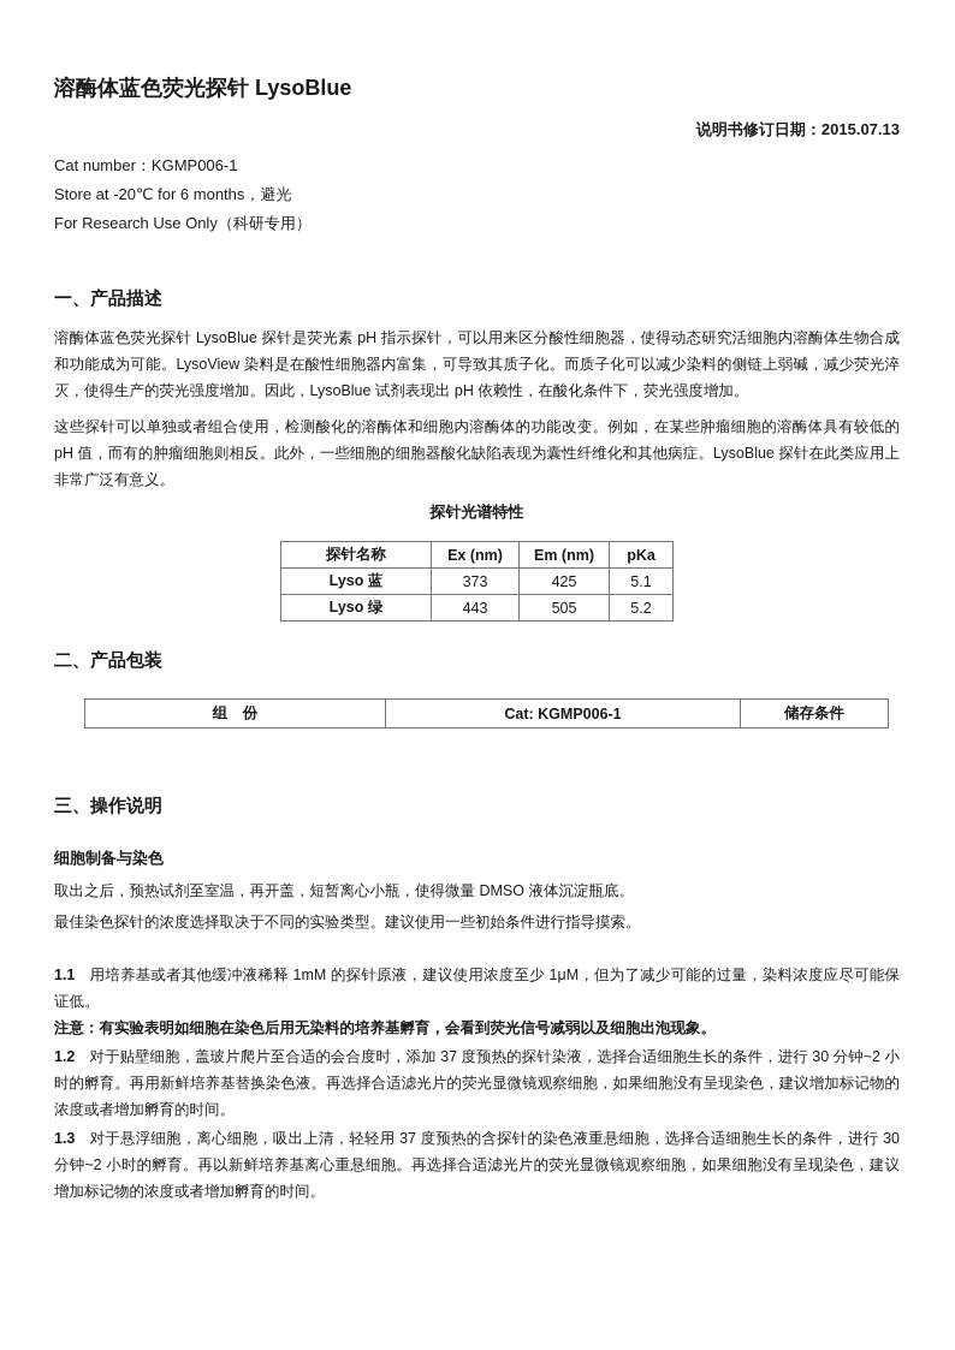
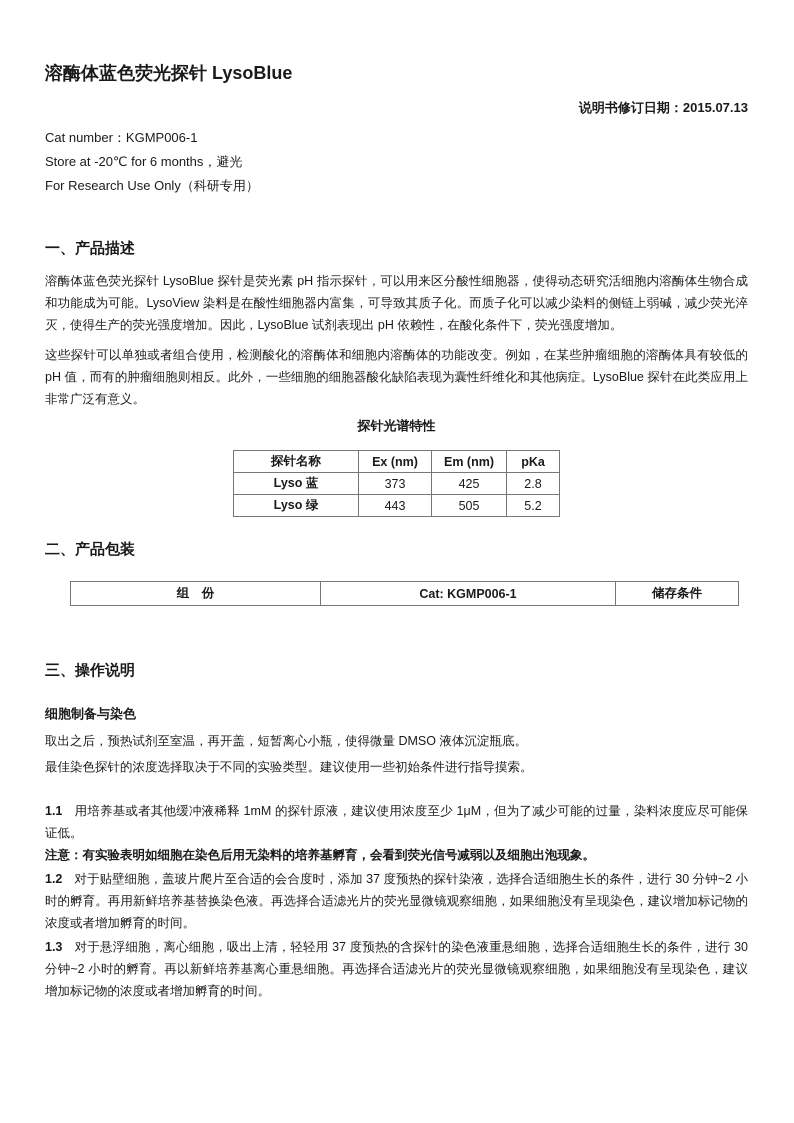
  溶酶体蓝色荧光探针 LysoBlue
  说明书修订日期：2015.07.13
  Cat number：KGMP006-1
  Store at -20℃ for 6 months，避光
  For Research Use Only（科研专用）
  一、产品描述
  溶酶体蓝色荧光探针 LysoBlue 探针是荧光素 pH 指示探针，可以用来区分酸性细胞器，使得动态研究活细胞内溶酶体生物合成和功能成为可能。LysoView 染料是在酸性细胞器内富集，可导致其质子化。而质子化可以减少染料的侧链上弱碱，减少荧光淬灭，使得生产的荧光强度增加。因此，LysoBlue 试剂表现出 pH 依赖性，在酸化条件下，荧光强度增加。
  这些探针可以单独或者组合使用，检测酸化的溶酶体和细胞内溶酶体的功能改变。例如，在某些肿瘤细胞的溶酶体具有较低的 pH 值，而有的肿瘤细胞则相反。此外，一些细胞的细胞器酸化缺陷表现为囊性纤维化和其他病症。LysoBlue 探针在此类应用上非常广泛有意义。
  探针光谱特性
  探针名称	Ex (nm)	Em (nm)	pKa
- Lyso 蓝	373	425	5.1
+ Lyso 蓝	373	425	2.8
  Lyso 绿	443	505	5.2
  二、产品包装
  组 份	Cat: KGMP006-1	储存条件
  三、操作说明
  细胞制备与染色
  取出之后，预热试剂至室温，再开盖，短暂离心小瓶，使得微量 DMSO 液体沉淀瓶底。
  最佳染色探针的浓度选择取决于不同的实验类型。建议使用一些初始条件进行指导摸索。
  1.1 用培养基或者其他缓冲液稀释 1mM 的探针原液，建议使用浓度至少 1μM，但为了减少可能的过量，染料浓度应尽可能保证低。
  注意：有实验表明如细胞在染色后用无染料的培养基孵育，会看到荧光信号减弱以及细胞出泡现象。
  1.2 对于贴壁细胞，盖玻片爬片至合适的会合度时，添加 37 度预热的探针染液，选择合适细胞生长的条件，进行 30 分钟~2 小时的孵育。再用新鲜培养基替换染色液。再选择合适滤光片的荧光显微镜观察细胞，如果细胞没有呈现染色，建议增加标记物的浓度或者增加孵育的时间。
  1.3 对于悬浮细胞，离心细胞，吸出上清，轻轻用 37 度预热的含探针的染色液重悬细胞，选择合适细胞生长的条件，进行 30 分钟~2 小时的孵育。再以新鲜培养基离心重悬细胞。再选择合适滤光片的荧光显微镜观察细胞，如果细胞没有呈现染色，建议增加标记物的浓度或者增加孵育的时间。
